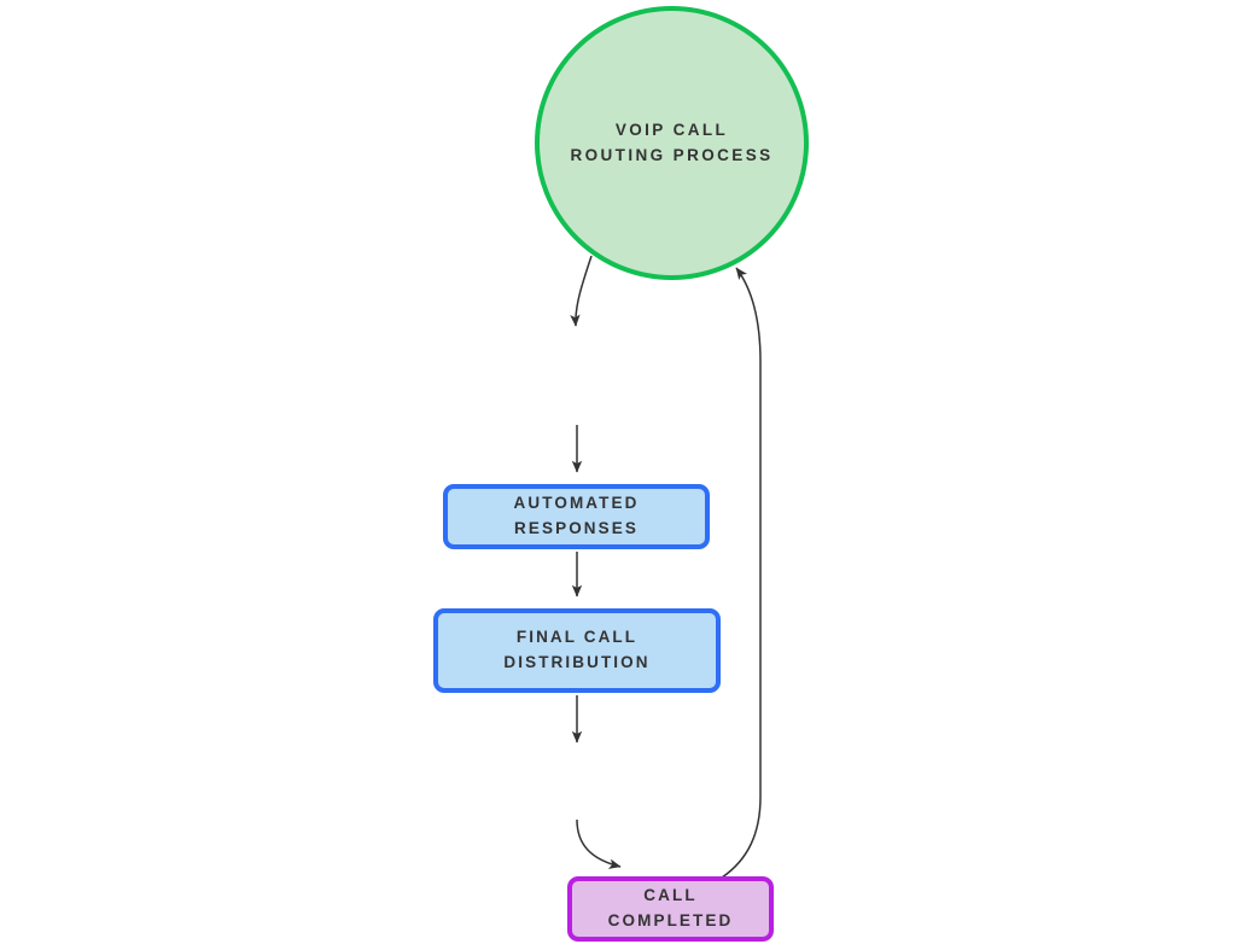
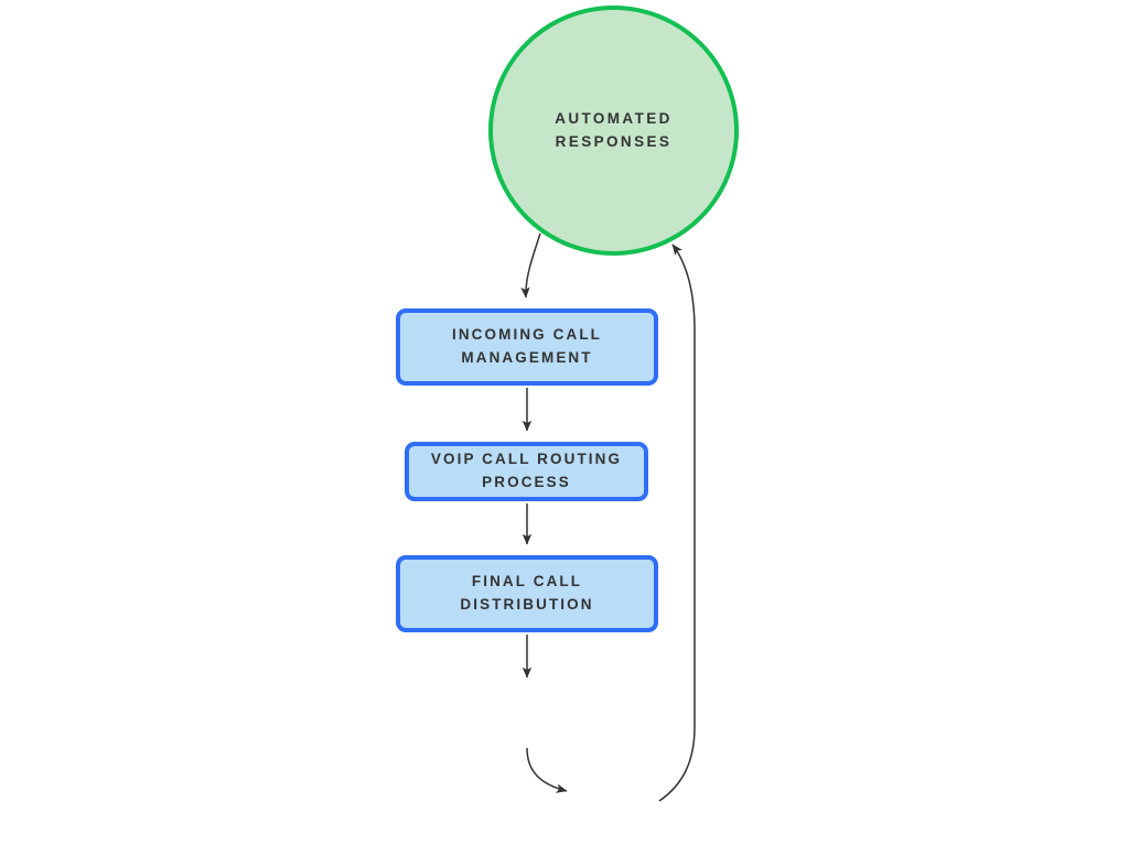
- VOIP CALL ROUTING PROCESS
+ AUTOMATED RESPONSES
+ INCOMING CALL MANAGEMENT
- AUTOMATED RESPONSES
+ VOIP CALL ROUTING PROCESS
  FINAL CALL DISTRIBUTION
- CALL COMPLETED
